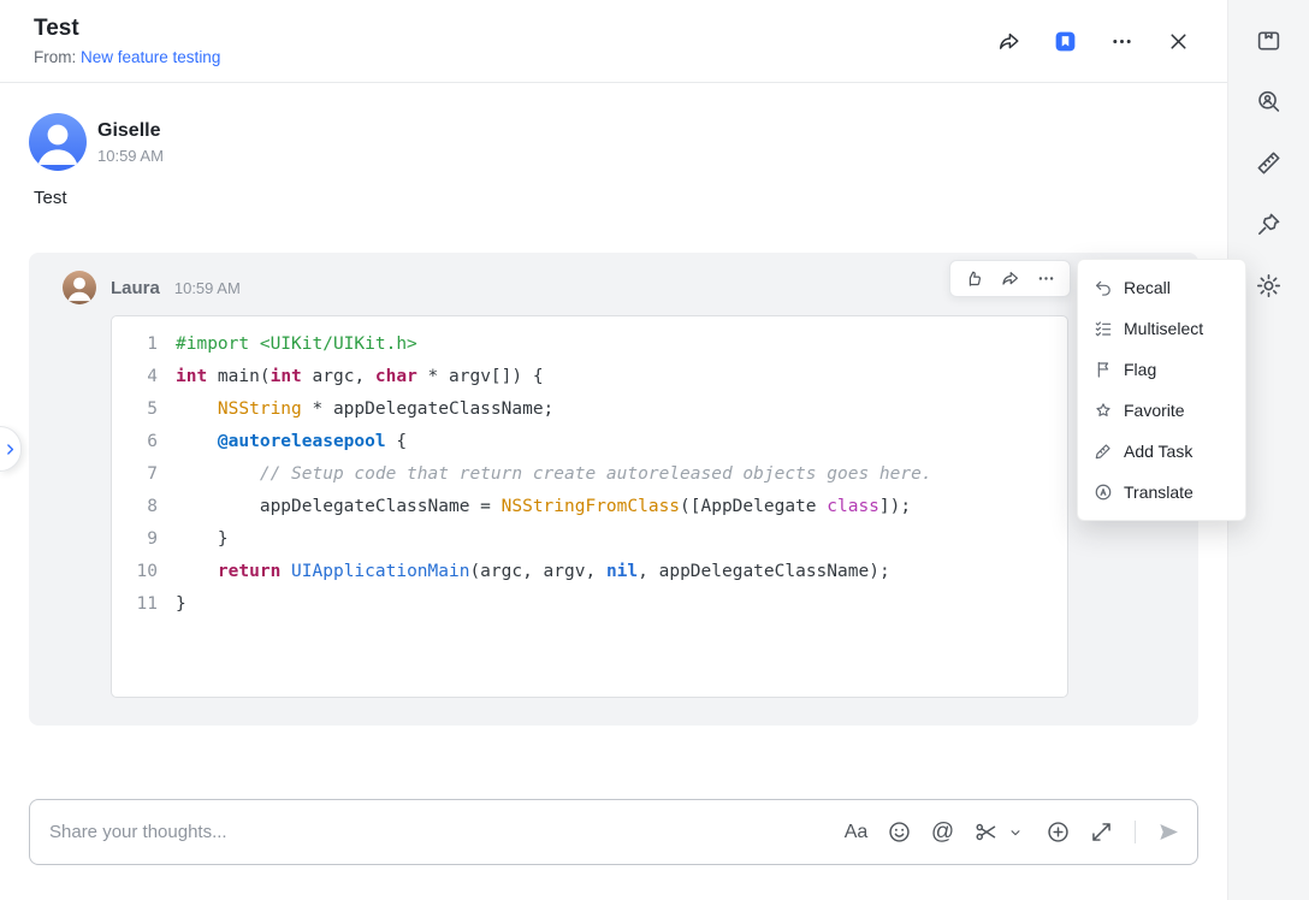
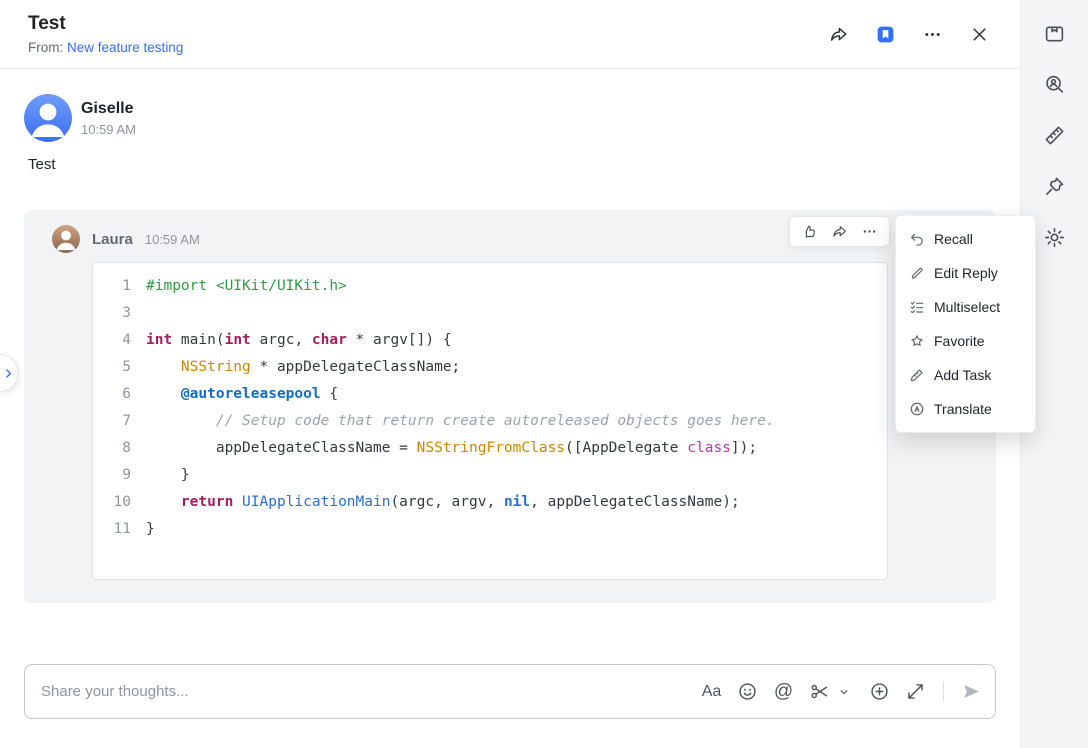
  Test
  From: New feature testing
  Giselle
  10:59 AM
  Test
  Laura
  10:59 AM
  1
  #import <UIKit/UIKit.h>
+ 3
  4
  int main(int argc, char * argv[]) {
  5
  NSString * appDelegateClassName;
  6
  @autoreleasepool {
  7
  // Setup code that return create autoreleased objects goes here.
  8
  appDelegateClassName = NSStringFromClass([AppDelegate class]);
  9
  }
  10
  return UIApplicationMain(argc, argv, nil, appDelegateClassName);
  11
  }
  Share your thoughts...
  Aa
  @
  Recall
+ Edit Reply
  Multiselect
- Flag
  Favorite
  Add Task
  Translate
